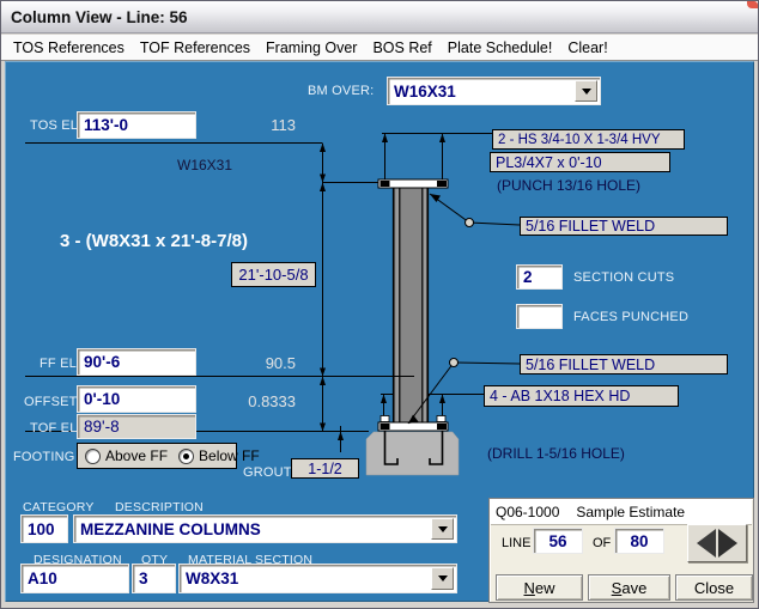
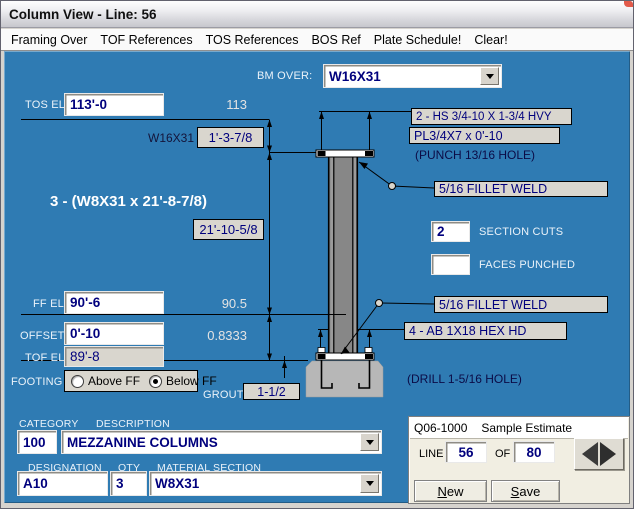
  Column View - Line: 56
- TOS References
+ Framing Over
  TOF References
- Framing Over
+ TOS References
  BOS Ref
  Plate Schedule!
  Clear!
  BM OVER:
  W16X31
  TOS EL
  113'-0
  113
  W16X31
+ 1'-3-7/8
  3 - (W8X31 x 21'-8-7/8)
  21'-10-5/8
  2 - HS 3/4-10 X 1-3/4 HVY
  PL3/4X7 x 0'-10
  (PUNCH 13/16 HOLE)
  5/16 FILLET WELD
  SECTION CUTS
  2
  FACES PUNCHED
  5/16 FILLET WELD
  4 - AB 1X18 HEX HD
  (DRILL 1-5/16 HOLE)
  FF EL
  90'-6
  90.5
  OFFSET
  0'-10
  0.8333
  TOF EL
  89'-8
  FOOTING
  Above FF
  Below FF
  GROUT
  1-1/2
  CATEGORY
  DESCRIPTION
  100
  MEZZANINE COLUMNS
  DESIGNATION
  QTY
  MATERIAL SECTION
  A10
  3
  W8X31
  Q06-1000
  Sample Estimate
  LINE
  56
  OF
  80
  N
  ew
  S
  ave
- Close
